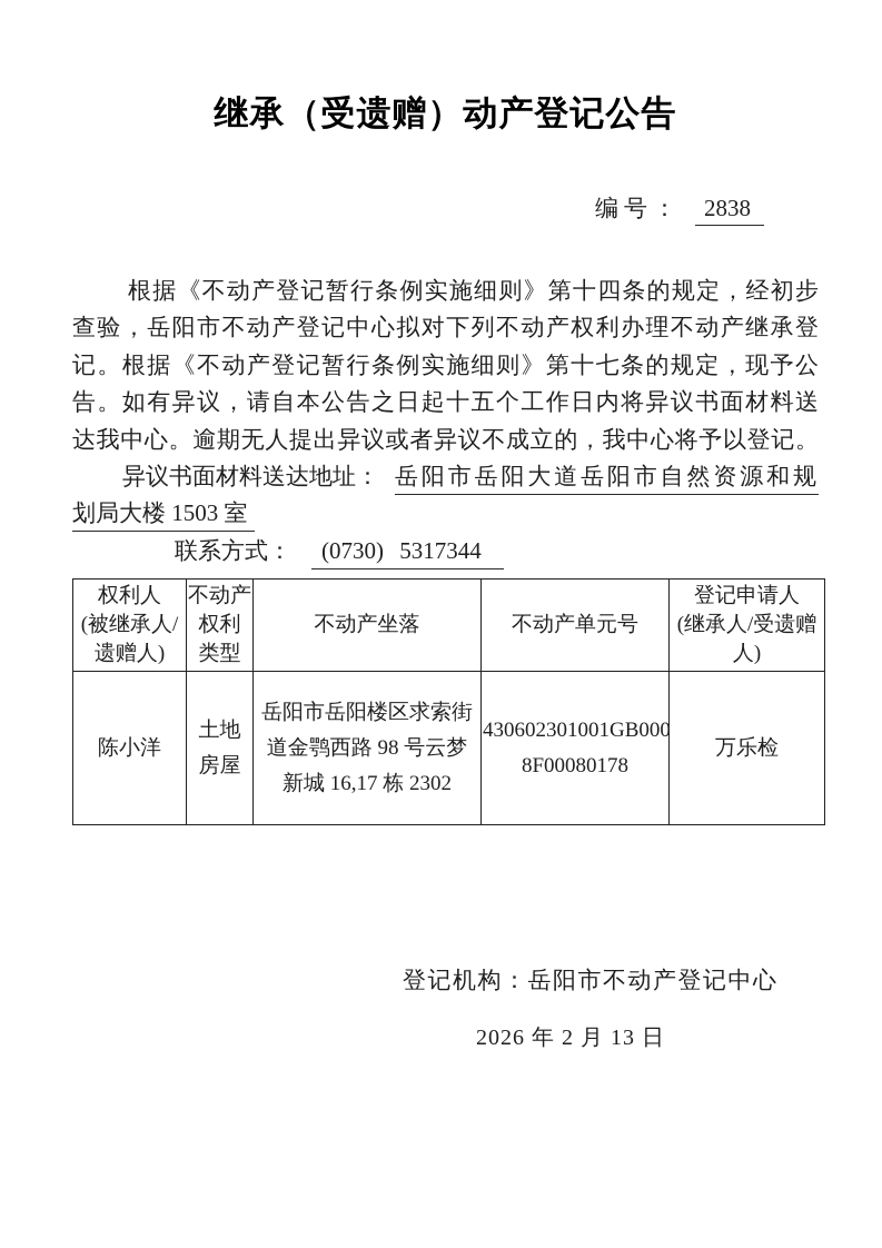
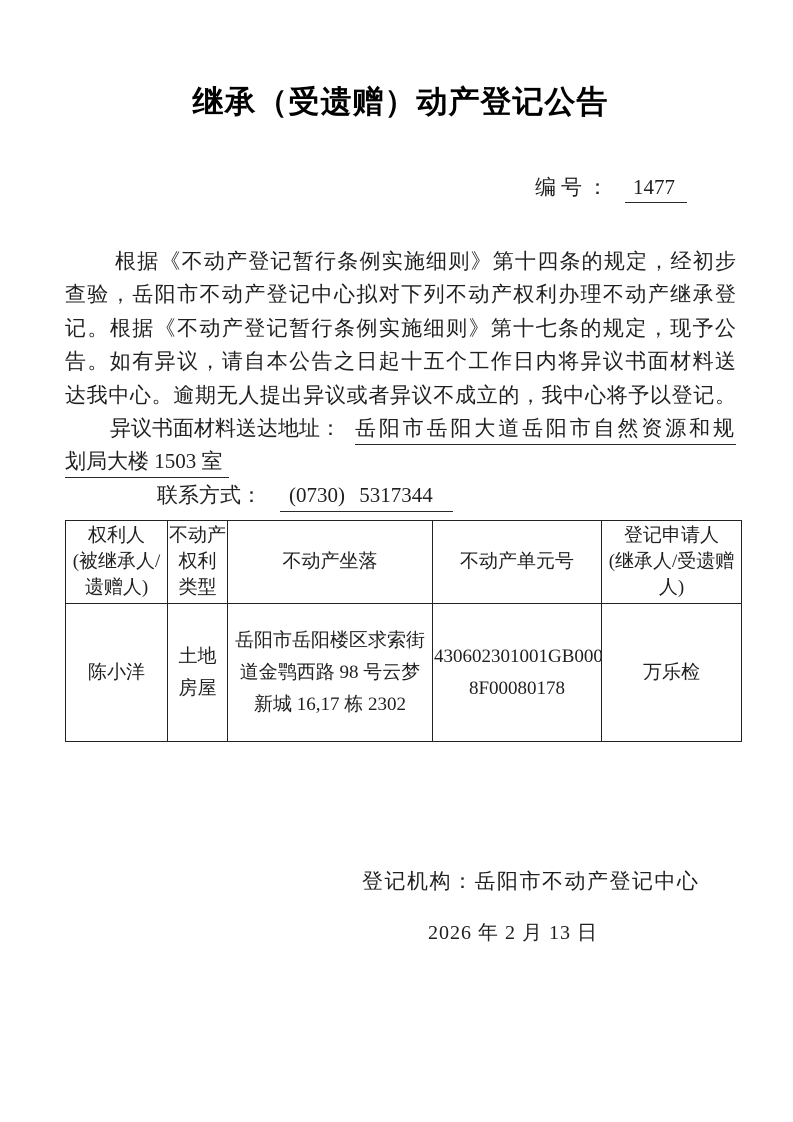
  继承（受遗赠）动产登记公告
- 编号： 2838
+ 编号： 1477
  根据《不动产登记暂行条例实施细则》第十四条的规定，经初步
  查验，岳阳市不动产登记中心拟对下列不动产权利办理不动产继承登
  记。根据《不动产登记暂行条例实施细则》第十七条的规定，现予公
  告。如有异议，请自本公告之日起十五个工作日内将异议书面材料送
  达我中心。逾期无人提出异议或者异议不成立的，我中心将予以登记。
  异议书面材料送达地址：
  岳阳市岳阳大道岳阳市自然资源和规
  划局大楼 1503 室
  联系方式： (0730) 5317344
  权利人 (被继承人/ 遗赠人)	不动产 权利 类型	不动产坐落	不动产单元号	登记申请人 (继承人/受遗赠 人)
  陈小洋	土地 房屋	岳阳市岳阳楼区求索街 道金鹗西路 98 号云梦 新城 16,17 栋 2302	430602301001GB000 8F00080178	万乐检
  登记机构：岳阳市不动产登记中心
  2026 年 2 月 13 日
